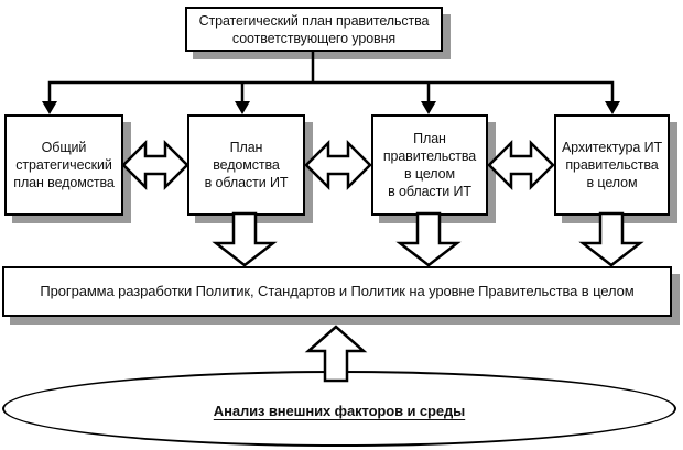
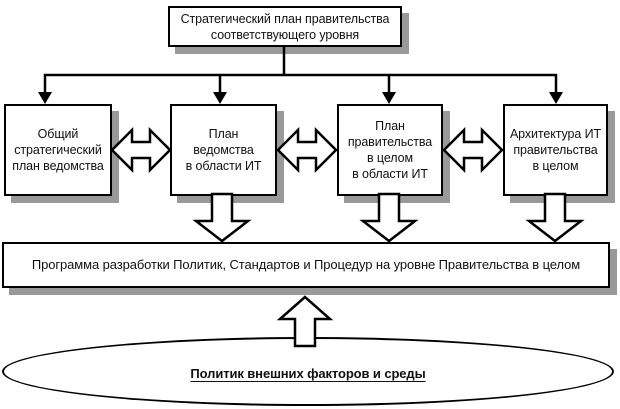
  Стратегический план правительства
  соответствующего уровня
  Общий
  стратегический
  план ведомства
  План
  ведомства
  в области ИТ
  План
  правительства
  в целом
  в области ИТ
  Архитектура ИТ
  правительства
  в целом
- Программа разработки Политик, Стандартов и Политик на уровне Правительства в целом
+ Программа разработки Политик, Стандартов и Процедур на уровне Правительства в целом
- Анализ внешних факторов и среды
+ Политик внешних факторов и среды
